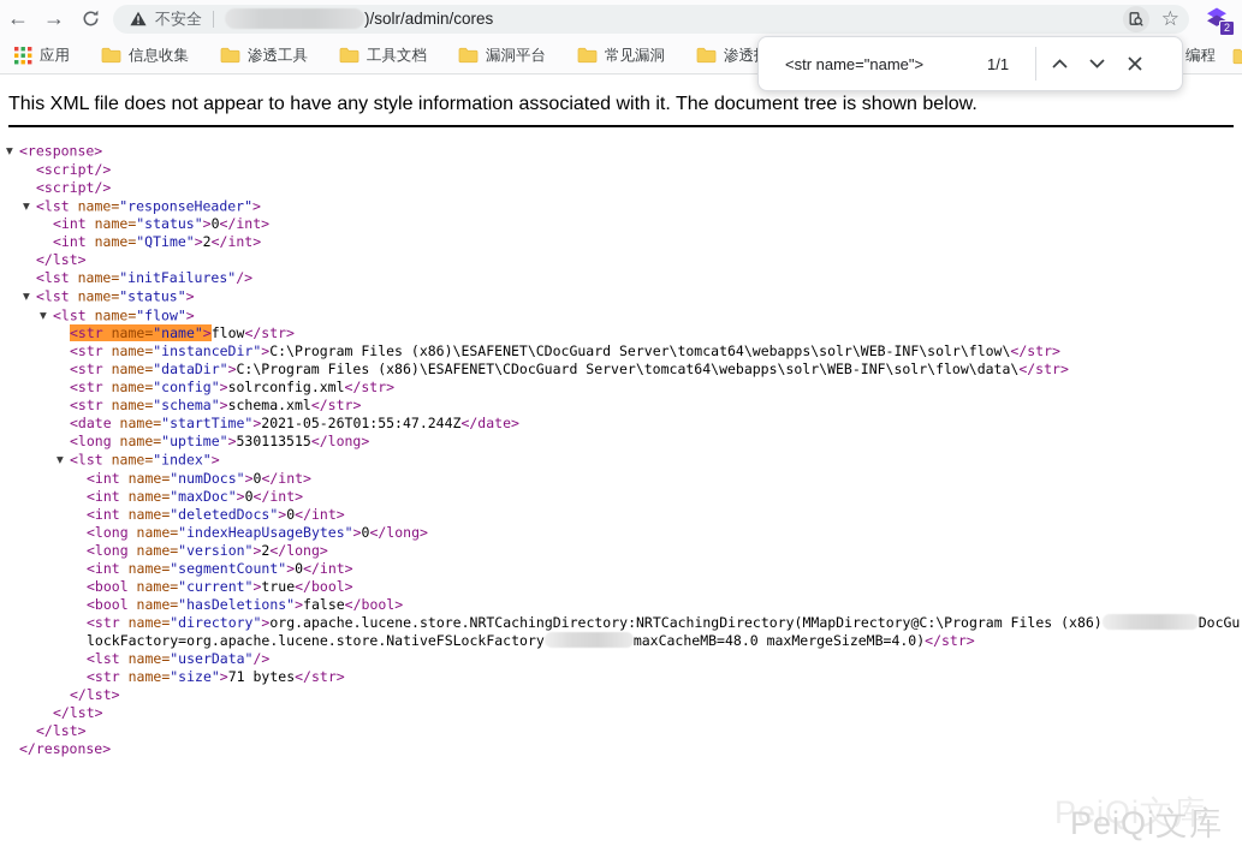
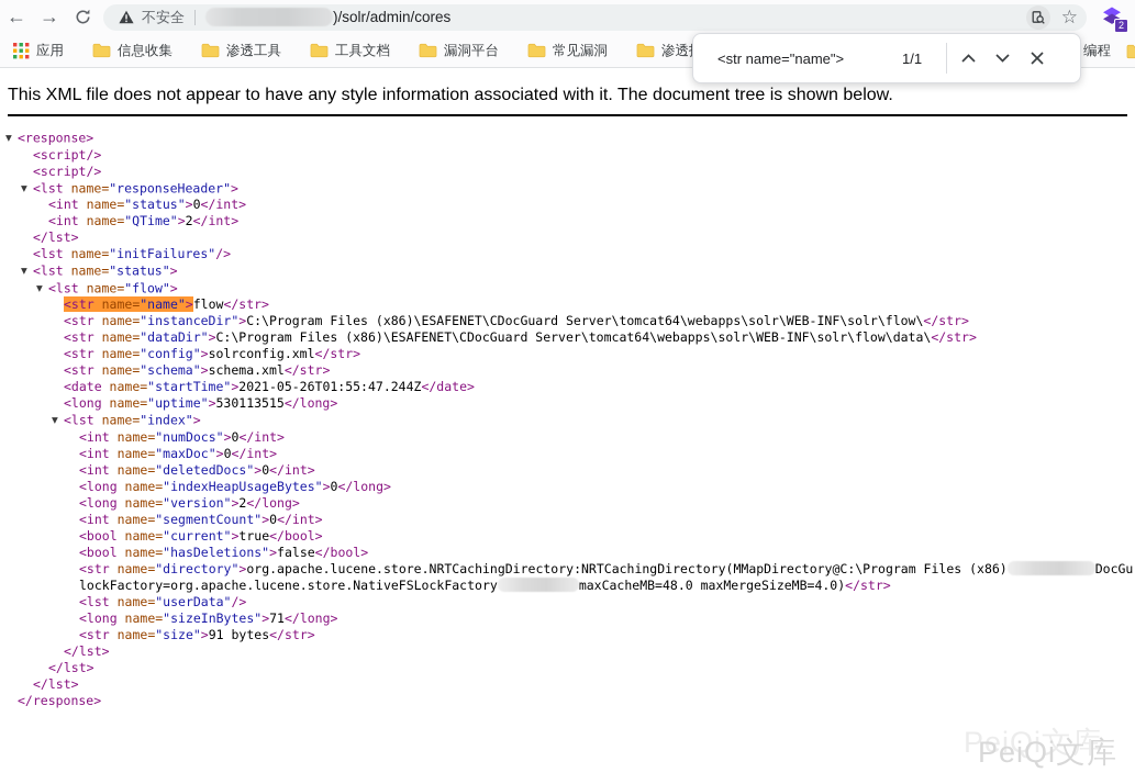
  ←
  →
  不安全
  )/solr/admin/cores
  ☆
  2
  应用
  信息收集
  渗透工具
  工具文档
  漏洞平台
  常见漏洞
  编程
  <str name="name">
  1/1
  This XML file does not appear to have any style information associated with it. The document tree is shown below.
  ▼ <response>
  <script/>
  <script/>
  ▼ <lst name="responseHeader">
  <int name="status">0</int>
  <int name="QTime">2</int>
  </lst>
  <lst name="initFailures"/>
  ▼ <lst name="status">
  ▼ <lst name="flow">
  <str name="name">flow</str>
  <str name="instanceDir">C:\Program Files (x86)\ESAFENET\CDocGuard Server\tomcat64\webapps\solr\WEB-INF\solr\flow\</str>
  <str name="dataDir">C:\Program Files (x86)\ESAFENET\CDocGuard Server\tomcat64\webapps\solr\WEB-INF\solr\flow\data\</str>
  <str name="config">solrconfig.xml</str>
  <str name="schema">schema.xml</str>
  <date name="startTime">2021-05-26T01:55:47.244Z</date>
  <long name="uptime">530113515</long>
  ▼ <lst name="index">
  <int name="numDocs">0</int>
  <int name="maxDoc">0</int>
  <int name="deletedDocs">0</int>
  <long name="indexHeapUsageBytes">0</long>
  <long name="version">2</long>
  <int name="segmentCount">0</int>
  <bool name="current">true</bool>
  <bool name="hasDeletions">false</bool>
  <str name="directory">org.apache.lucene.store.NRTCachingDirectory:NRTCachingDirectory(MMapDirectory@C:\Program Files (x86) DocGu
  lockFactory=org.apache.lucene.store.NativeFSLockFactory maxCacheMB=48.0 maxMergeSizeMB=4.0)</str>
  <lst name="userData"/>
+ <long name="sizeInBytes">71</long>
- <str name="size">71 bytes</str>
+ <str name="size">91 bytes</str>
  </lst>
  </lst>
  </lst>
  </response>
  PeiQi文库
  PeiQi文库
